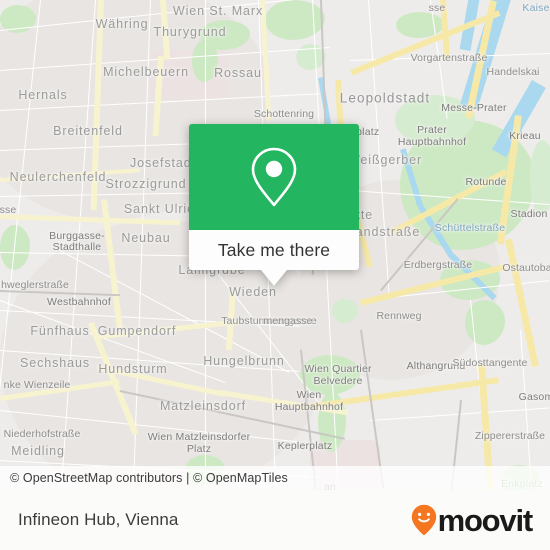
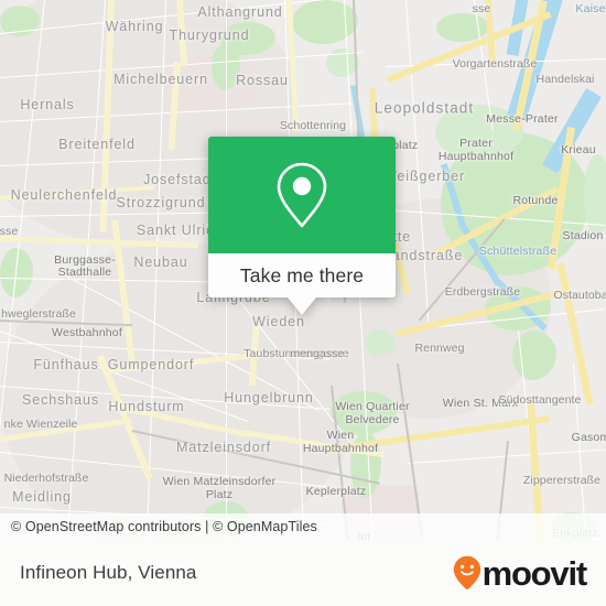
  Währing
- Wien St. Marx
+ Althangrund
  Thurygrund
  Michelbeuern
  Rossau
  Hernals
  Breitenfeld
  Schottenring
  Leopoldstadt
  Vorgartenstraße
  Messe-Prater
  Handelskai
  Kaise
  Krieau
  Josefstad
  Neulerchenfeld
  Strozzigrund
  Sankt Ulri
  sse
  Burggasse-
  Stadthalle
  Neubau
  platz
  Prater
  Hauptbahnhof
  eißgerber
  Rotunde
  Stadion
  andstraße
  Schüttelstraße
  Erdbergstraße
  Ostautoba
  Laimgrube
  Wieden
  Taubstummengasse
  Hungelbrunn
  Rennweg
- Althangrund
+ Wien St. Marx
  Südosttangente
  Gasom
  Zippererstraße
  Enkplatz
  hweglerstraße
  Westbahnhof
  Fünfhaus
  Gumpendorf
  Sechshaus
  Hundsturm
  nke Wienzeile
  Matzleinsdorf
  Niederhofstraße
  Meidling
  Wien Matzleinsdorfer
  Platz
  Keplerplatz
  Wien Quartier
  Belvedere
  Wien
  Hauptbahnhof
  mengasse
  sse
  Take me there
  © OpenStreetMap contributors | © OpenMapTiles
  Infineon Hub, Vienna
  moovit
